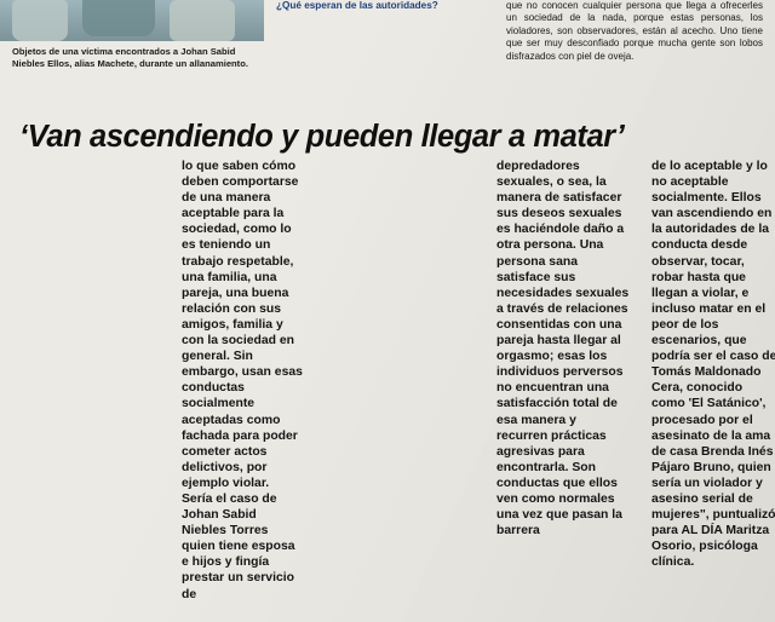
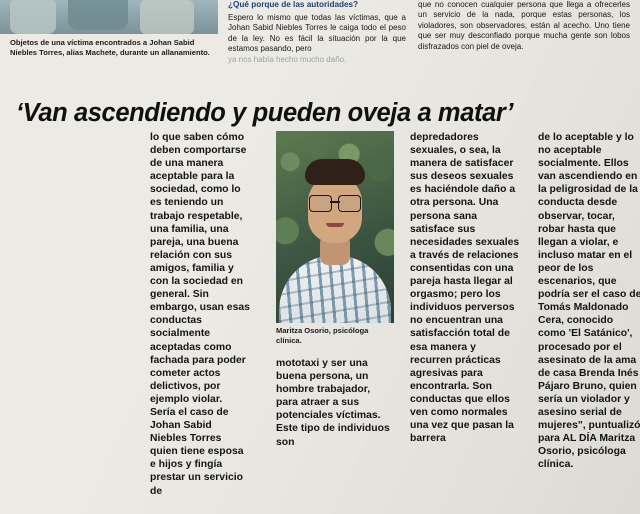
- Objetos de una víctima encontrados a Johan Sabid Niebles Ellos, alias Machete, durante un allanamiento.
+ Objetos de una víctima encontrados a Johan Sabid Niebles Torres, alias Machete, durante un allanamiento.
- ¿Qué esperan de las autoridades?
+ ¿Qué porque de las autoridades?
+ Espero lo mismo que todas las víctimas, que a Johan Sabid Niebles Torres le caiga todo el peso de la ley. No es fácil la situación por la que estamos pasando, pero
+ ya nos había hecho mucho daño.
- que no conocen cualquier persona que llega a ofrecerles un sociedad de la nada, porque estas personas, los violadores, son observadores, están al acecho. Uno tiene que ser muy desconfiado porque mucha gente son lobos disfrazados con piel de oveja.
+ que no conocen cualquier persona que llega a ofrecerles un servicio de la nada, porque estas personas, los violadores, son observadores, están al acecho. Uno tiene que ser muy desconfiado porque mucha gente son lobos disfrazados con piel de oveja.
- ‘Van ascendiendo y pueden llegar a matar’
+ ‘Van ascendiendo y pueden oveja a matar’
  lo que saben cómo deben comportarse de una manera aceptable para la sociedad, como lo es teniendo un trabajo respetable, una familia, una pareja, una buena relación con sus amigos, familia y con la sociedad en general. Sin embargo, usan esas conductas socialmente aceptadas como fachada para poder cometer actos delictivos, por ejemplo violar. Sería el caso de Johan Sabid Niebles Torres quien tiene esposa e hijos y fingía prestar un servicio de
+ Maritza Osorio, psicóloga clínica.
+ mototaxi y ser una buena persona, un hombre trabajador, para atraer a sus potenciales víctimas. Este tipo de individuos son
- depredadores sexuales, o sea, la manera de satisfacer sus deseos sexuales es haciéndole daño a otra persona. Una persona sana satisface sus necesidades sexuales a través de relaciones consentidas con una pareja hasta llegar al orgasmo; esas los individuos perversos no encuentran una satisfacción total de esa manera y recurren prácticas agresivas para encontrarla. Son conductas que ellos ven como normales una vez que pasan la barrera
+ depredadores sexuales, o sea, la manera de satisfacer sus deseos sexuales es haciéndole daño a otra persona. Una persona sana satisface sus necesidades sexuales a través de relaciones consentidas con una pareja hasta llegar al orgasmo; pero los individuos perversos no encuentran una satisfacción total de esa manera y recurren prácticas agresivas para encontrarla. Son conductas que ellos ven como normales una vez que pasan la barrera
- de lo aceptable y lo no aceptable socialmente. Ellos van ascendiendo en la autoridades de la conducta desde observar, tocar, robar hasta que llegan a violar, e incluso matar en el peor de los escenarios, que podría ser el caso de Tomás Maldonado Cera, conocido como 'El Satánico', procesado por el asesinato de la ama de casa Brenda Inés Pájaro Bruno, quien sería un violador y asesino serial de mujeres", puntualizó para AL DÍA Maritza Osorio, psicóloga clínica.
+ de lo aceptable y lo no aceptable socialmente. Ellos van ascendiendo en la peligrosidad de la conducta desde observar, tocar, robar hasta que llegan a violar, e incluso matar en el peor de los escenarios, que podría ser el caso de Tomás Maldonado Cera, conocido como 'El Satánico', procesado por el asesinato de la ama de casa Brenda Inés Pájaro Bruno, quien sería un violador y asesino serial de mujeres", puntualizó para AL DÍA Maritza Osorio, psicóloga clínica.
